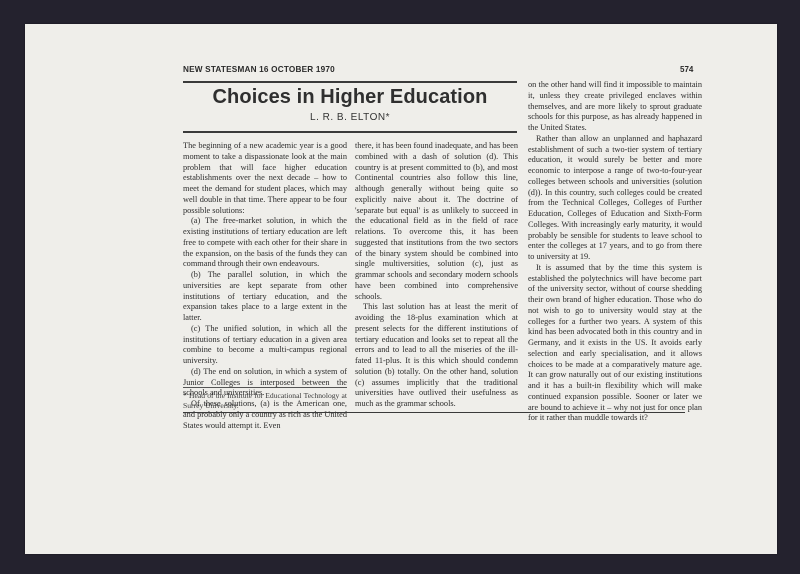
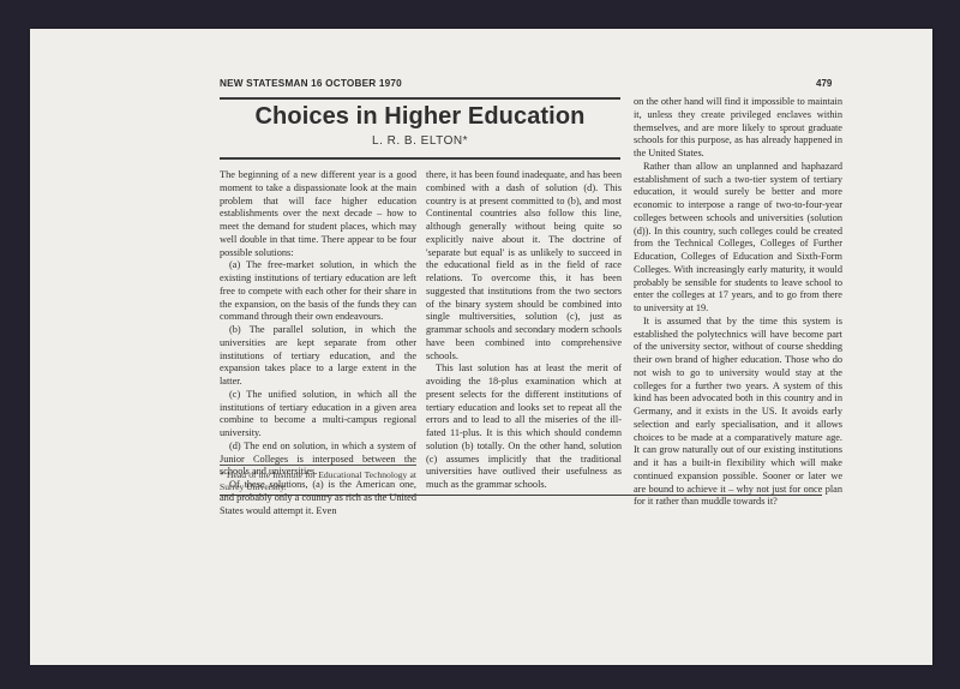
  NEW STATESMAN 16 OCTOBER 1970
- 574
+ 479
  Choices in Higher Education
  L. R. B. ELTON*
- The beginning of a new academic year is a good moment to take a dispassionate look at the main problem that will face higher education establishments over the next decade – how to meet the demand for student places, which may well double in that time. There appear to be four possible solutions:
+ The beginning of a new different year is a good moment to take a dispassionate look at the main problem that will face higher education establishments over the next decade – how to meet the demand for student places, which may well double in that time. There appear to be four possible solutions:
  (a) The free-market solution, in which the existing institutions of tertiary education are left free to compete with each other for their share in the expansion, on the basis of the funds they can command through their own endeavours.
  (b) The parallel solution, in which the universities are kept separate from other institutions of tertiary education, and the expansion takes place to a large extent in the latter.
  (c) The unified solution, in which all the institutions of tertiary education in a given area combine to become a multi-campus regional university.
  (d) The end on solution, in which a system of Junior Colleges is interposed between the schools and universities.
  Of these solutions, (a) is the American one, and probably only a country as rich as the United States would attempt it. Even
  * Head of the Institute for Educational Technology at Surrey University.
  there, it has been found inadequate, and has been combined with a dash of solution (d). This country is at present committed to (b), and most Continental countries also follow this line, although generally without being quite so explicitly naive about it. The doctrine of 'separate but equal' is as unlikely to succeed in the educational field as in the field of race relations. To overcome this, it has been suggested that institutions from the two sectors of the binary system should be combined into single multiversities, solution (c), just as grammar schools and secondary modern schools have been combined into comprehensive schools.
  This last solution has at least the merit of avoiding the 18-plus examination which at present selects for the different institutions of tertiary education and looks set to repeat all the errors and to lead to all the miseries of the ill-fated 11-plus. It is this which should condemn solution (b) totally. On the other hand, solution (c) assumes implicitly that the traditional universities have outlived their usefulness as much as the grammar schools.
  on the other hand will find it impossible to maintain it, unless they create privileged enclaves within themselves, and are more likely to sprout graduate schools for this purpose, as has already happened in the United States.
  Rather than allow an unplanned and haphazard establishment of such a two-tier system of tertiary education, it would surely be better and more economic to interpose a range of two-to-four-year colleges between schools and universities (solution (d)). In this country, such colleges could be created from the Technical Colleges, Colleges of Further Education, Colleges of Education and Sixth-Form Colleges. With increasingly early maturity, it would probably be sensible for students to leave school to enter the colleges at 17 years, and to go from there to university at 19.
  It is assumed that by the time this system is established the polytechnics will have become part of the university sector, without of course shedding their own brand of higher education. Those who do not wish to go to university would stay at the colleges for a further two years. A system of this kind has been advocated both in this country and in Germany, and it exists in the US. It avoids early selection and early specialisation, and it allows choices to be made at a comparatively mature age. It can grow naturally out of our existing institutions and it has a built-in flexibility which will make continued expansion possible. Sooner or later we are bound to achieve it – why not just for once plan for it rather than muddle towards it?
